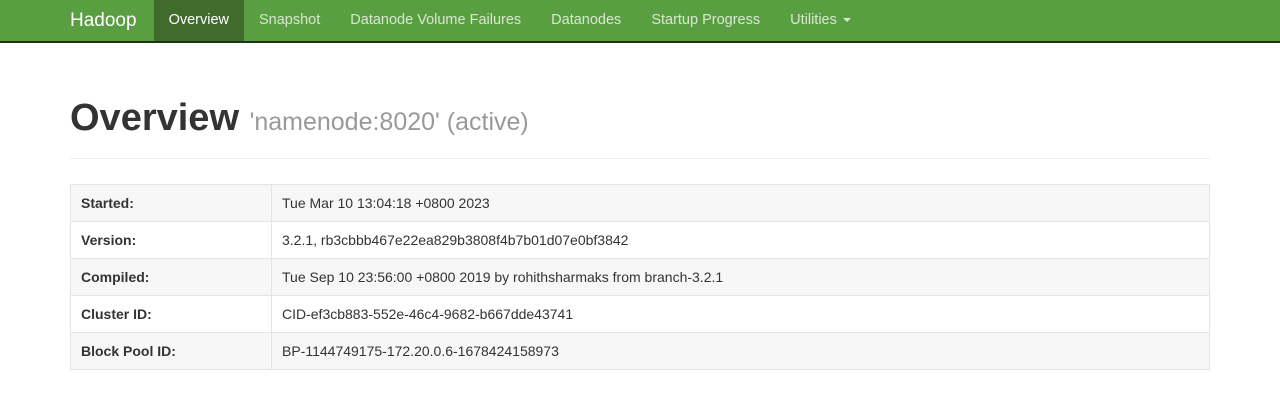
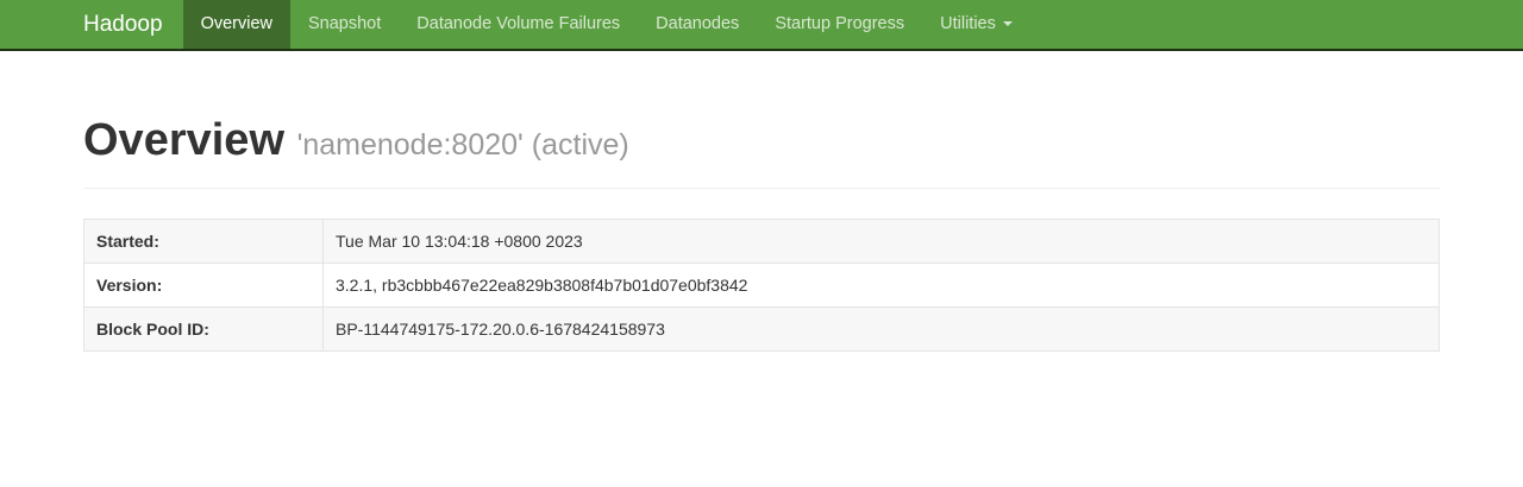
  Hadoop
  Overview
  Snapshot
  Datanode Volume Failures
  Datanodes
  Startup Progress
  Utilities
  Overview 'namenode:8020' (active)
  Started:	Tue Mar 10 13:04:18 +0800 2023
  Version:	3.2.1, rb3cbbb467e22ea829b3808f4b7b01d07e0bf3842
- Compiled:	Tue Sep 10 23:56:00 +0800 2019 by rohithsharmaks from branch-3.2.1
- Cluster ID:	CID-ef3cb883-552e-46c4-9682-b667dde43741
  Block Pool ID:	BP-1144749175-172.20.0.6-1678424158973
